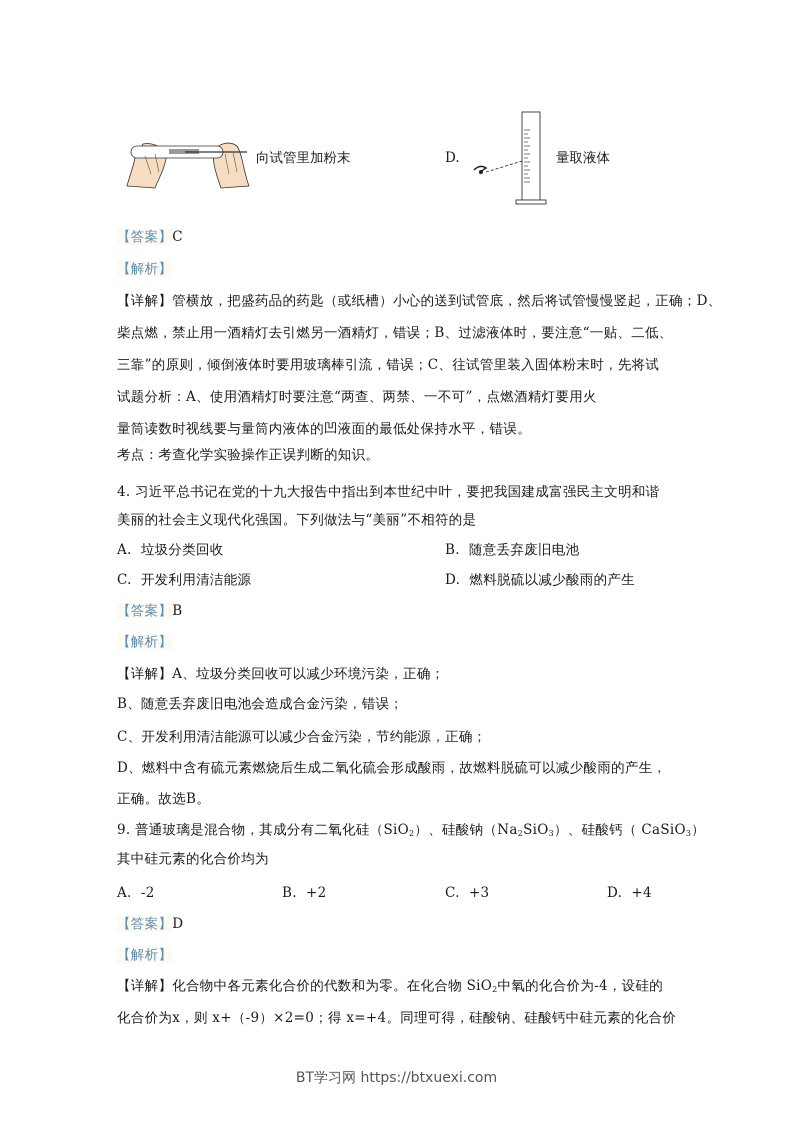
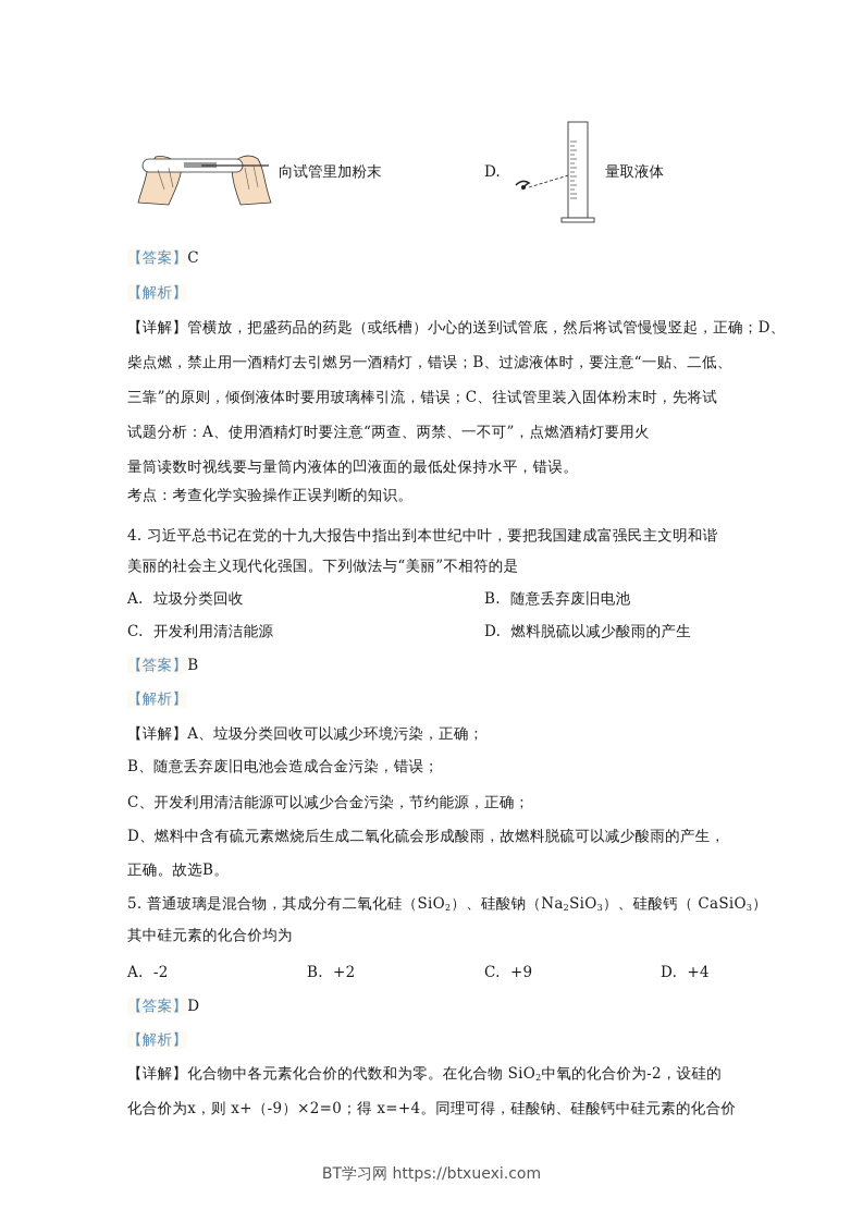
  向试管里加粉末
  D.
  量取液体
  【答案】C
  【解析】
  【详解】管横放，把盛药品的药匙（或纸槽）小心的送到试管底，然后将试管慢慢竖起，正确；D、
  柴点燃，禁止用一酒精灯去引燃另一酒精灯，错误；B、过滤液体时，要注意“一贴、二低、
  三靠”的原则，倾倒液体时要用玻璃棒引流，错误；C、往试管里装入固体粉末时，先将试
  试题分析：A、使用酒精灯时要注意“两查、两禁、一不可”，点燃酒精灯要用火
  量筒读数时视线要与量筒内液体的凹液面的最低处保持水平，错误。
  考点：考查化学实验操作正误判断的知识。
  4. 习近平总书记在党的十九大报告中指出到本世纪中叶，要把我国建成富强民主文明和谐
  美丽的社会主义现代化强国。下列做法与“美丽”不相符的是
  A. 垃圾分类回收
  B. 随意丢弃废旧电池
  C. 开发利用清洁能源
  D. 燃料脱硫以减少酸雨的产生
  【答案】B
  【解析】
  【详解】A、垃圾分类回收可以减少环境污染，正确；
  B、随意丢弃废旧电池会造成合金污染，错误；
  C、开发利用清洁能源可以减少合金污染，节约能源，正确；
  D、燃料中含有硫元素燃烧后生成二氧化硫会形成酸雨，故燃料脱硫可以减少酸雨的产生，
  正确。故选B。
- 9. 普通玻璃是混合物，其成分有二氧化硅（SiO2）、硅酸钠（Na2SiO3）、硅酸钙（ CaSiO3）
+ 5. 普通玻璃是混合物，其成分有二氧化硅（SiO2）、硅酸钠（Na2SiO3）、硅酸钙（ CaSiO3）
  其中硅元素的化合价均为
  A. -2
  B. +2
- C. +3
+ C. +9
  D. +4
  【答案】D
  【解析】
- 【详解】化合物中各元素化合价的代数和为零。在化合物 SiO2中氧的化合价为-4，设硅的
+ 【详解】化合物中各元素化合价的代数和为零。在化合物 SiO2中氧的化合价为-2，设硅的
  化合价为x，则 x+（-9）×2=0；得 x=+4。同理可得，硅酸钠、硅酸钙中硅元素的化合价
  BT学习网 https://btxuexi.com
